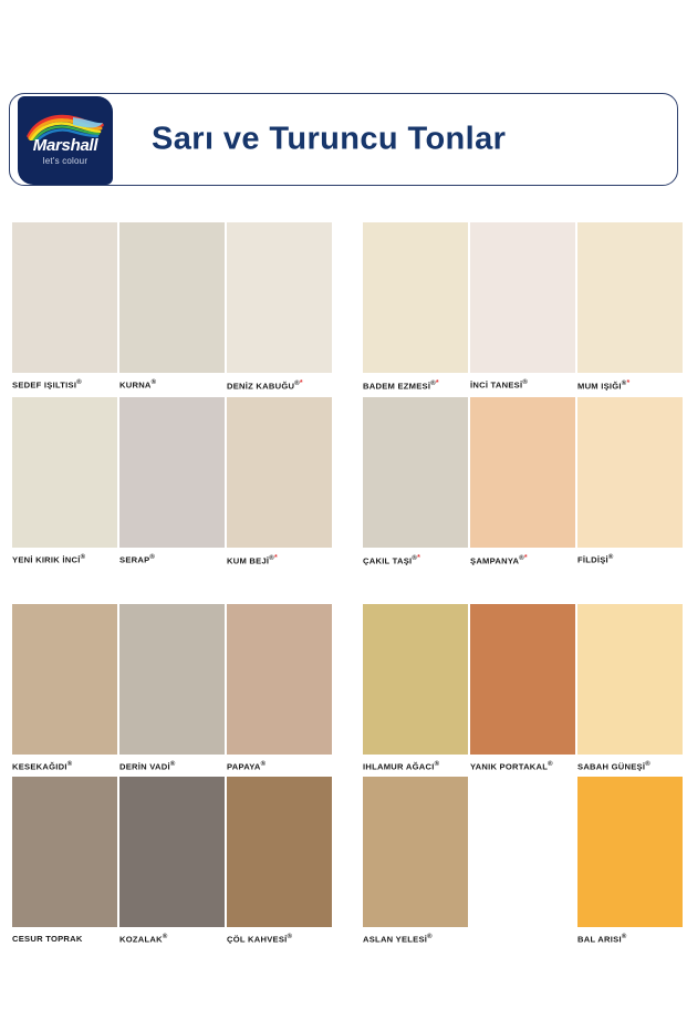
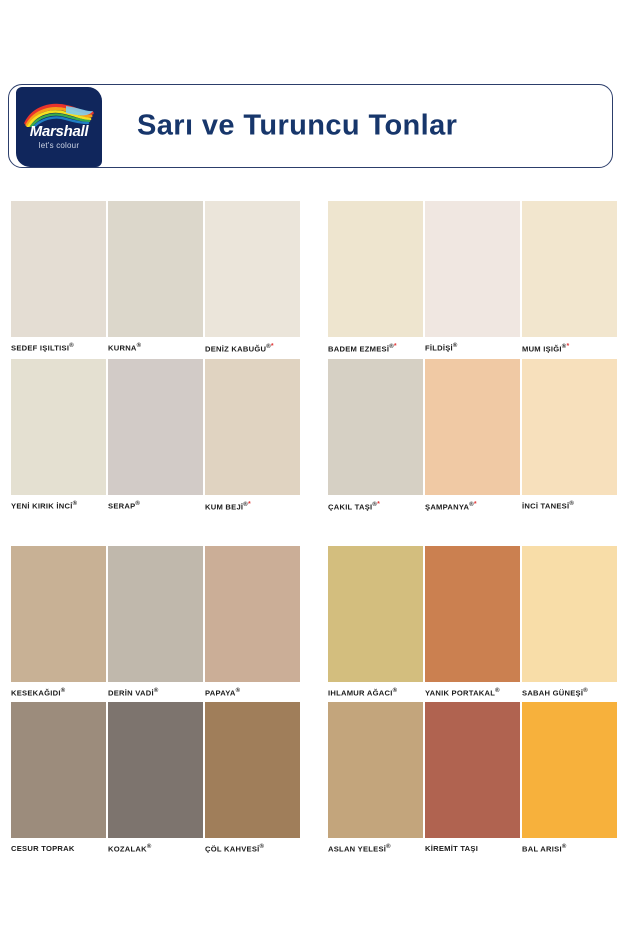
  Sarı ve Turuncu Tonlar
  Marshall
  let's colour
  SEDEF IŞILTISI
  KURNA
  DENİZ KABUĞU
  BADEM EZMESİ
- İNCİ TANESİ
+ FİLDİŞİ
  MUM IŞIĞI
  YENİ KIRIK İNCİ
  SERAP
  KUM BEJİ
  ÇAKIL TAŞI
  ŞAMPANYA
- FİLDİŞİ
+ İNCİ TANESİ
  KESEKAĞIDI
  DERİN VADİ
  PAPAYA
  IHLAMUR AĞACI
  YANIK PORTAKAL
  SABAH GÜNEŞİ
  CESUR TOPRAK
  KOZALAK
  ÇÖL KAHVESİ
  ASLAN YELESİ
+ KİREMİT TAŞI
  BAL ARISI
